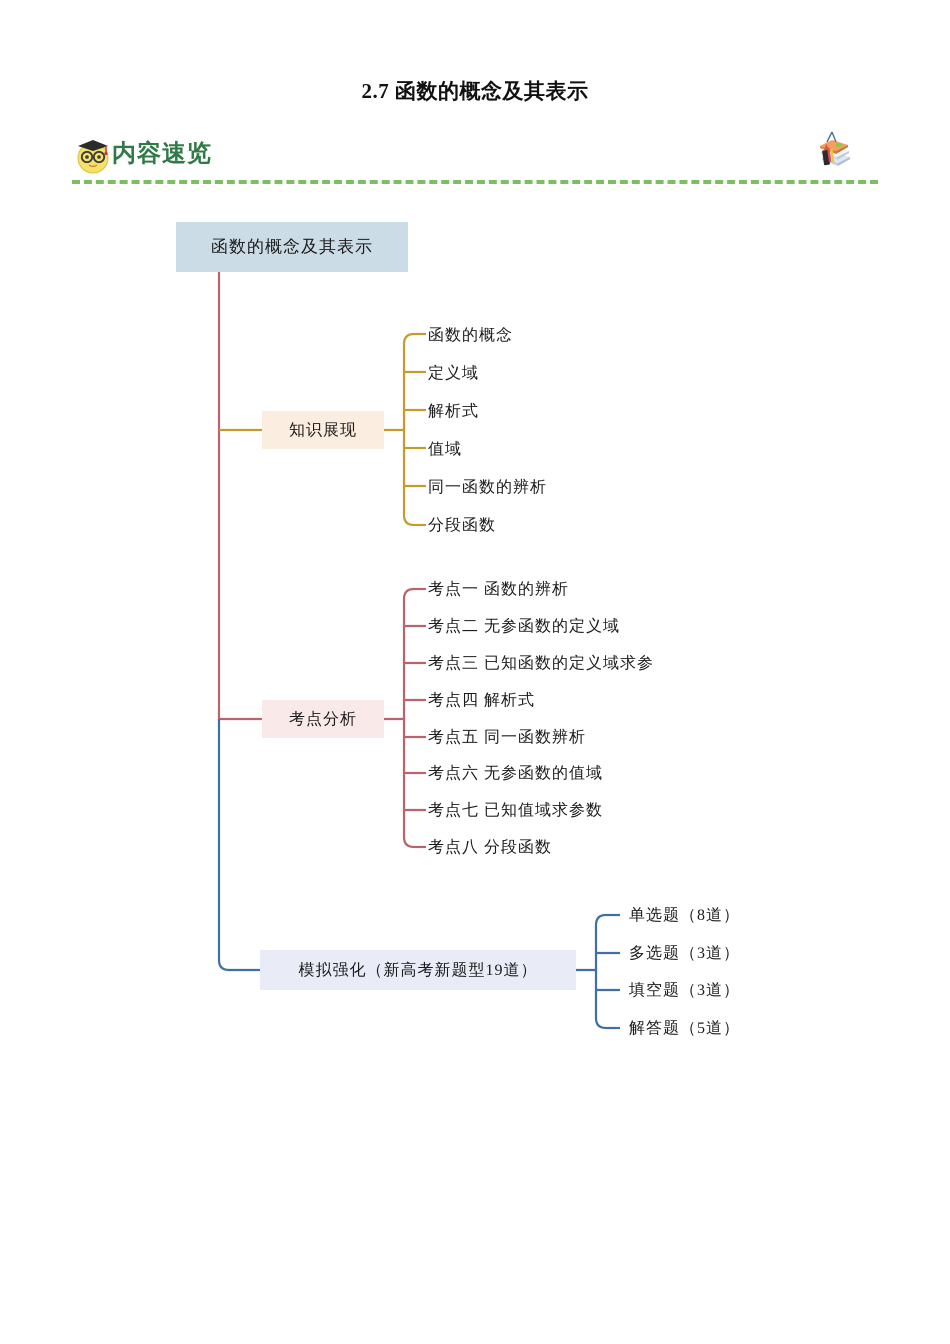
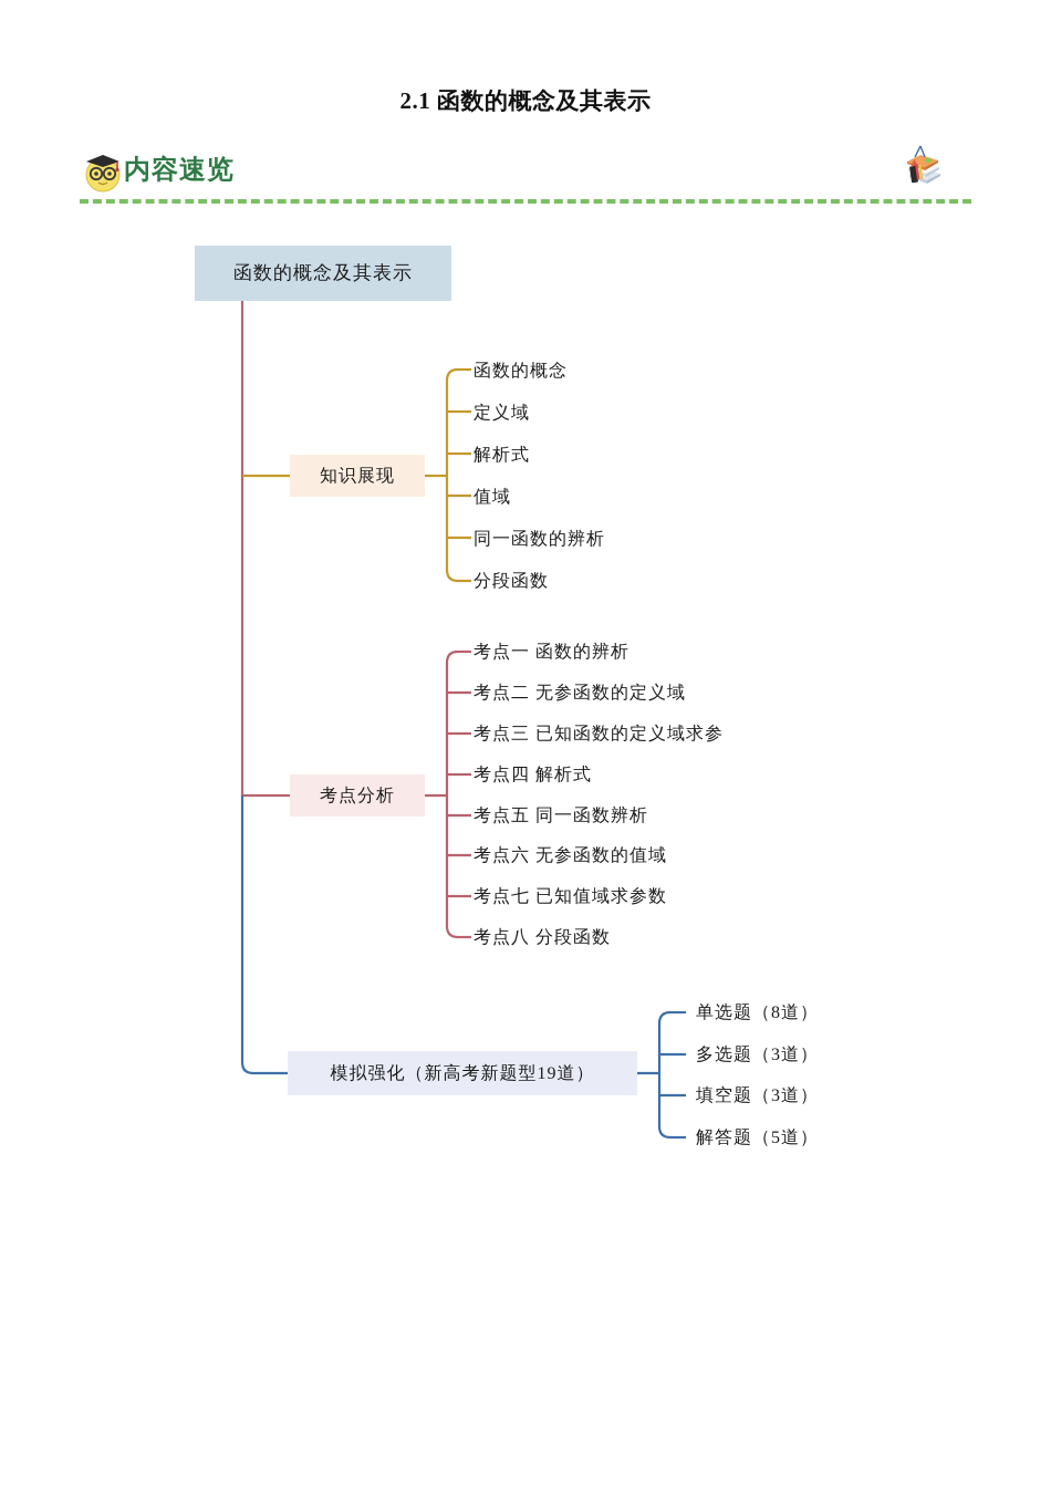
- 2.7 函数的概念及其表示
+ 2.1 函数的概念及其表示
  内容速览
  函数的概念及其表示
  知识展现
  考点分析
  模拟强化（新高考新题型19道）
  函数的概念
  定义域
  解析式
  值域
  同一函数的辨析
  分段函数
  考点一 函数的辨析
  考点二 无参函数的定义域
  考点三 已知函数的定义域求参
  考点四 解析式
  考点五 同一函数辨析
  考点六 无参函数的值域
  考点七 已知值域求参数
  考点八 分段函数
  单选题（8道）
  多选题（3道）
  填空题（3道）
  解答题（5道）
